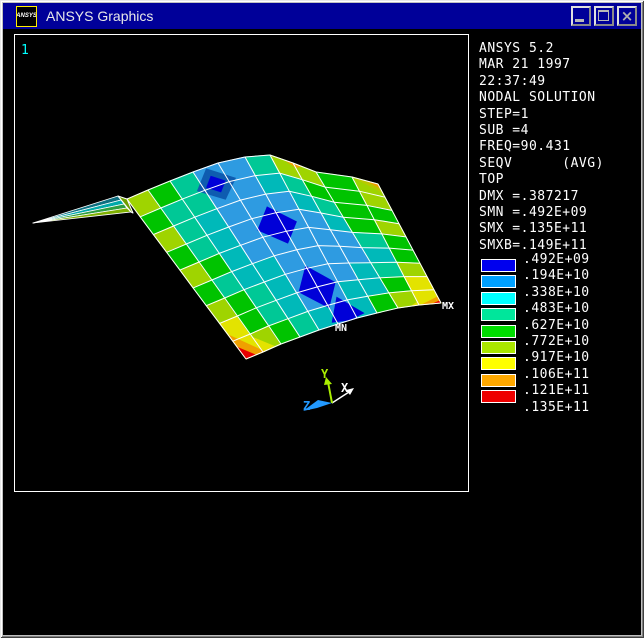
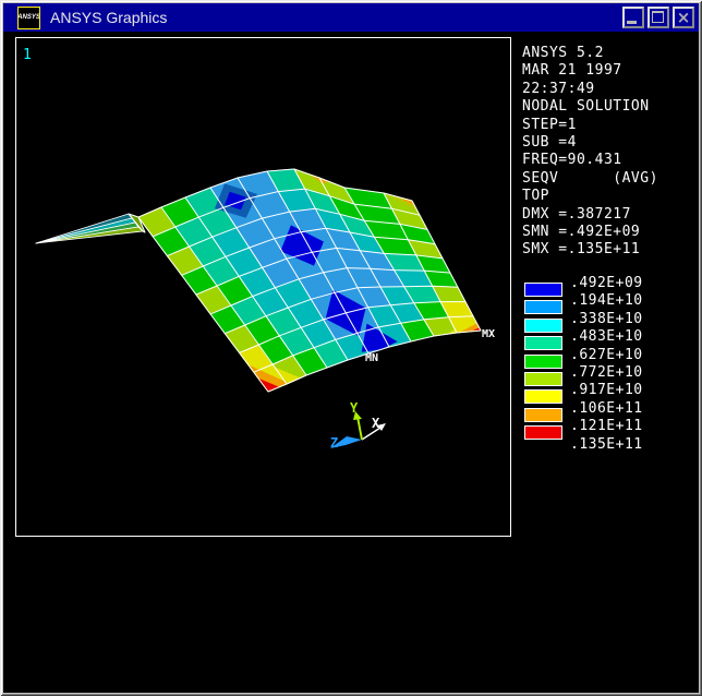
  ANSYS Graphics
  ×
  1
  MN
  MX
  X
  Y
  Z
  ANSYS 5.2
  MAR 21 1997
  22:37:49
  NODAL SOLUTION
  STEP=1
  SUB =4
  FREQ=90.431
  SEQV (AVG)
  TOP
  DMX =.387217
  SMN =.492E+09
  SMX =.135E+11
- SMXB=.149E+11
  .492E+09
  .194E+10
  .338E+10
  .483E+10
  .627E+10
  .772E+10
  .917E+10
  .106E+11
  .121E+11
  .135E+11
